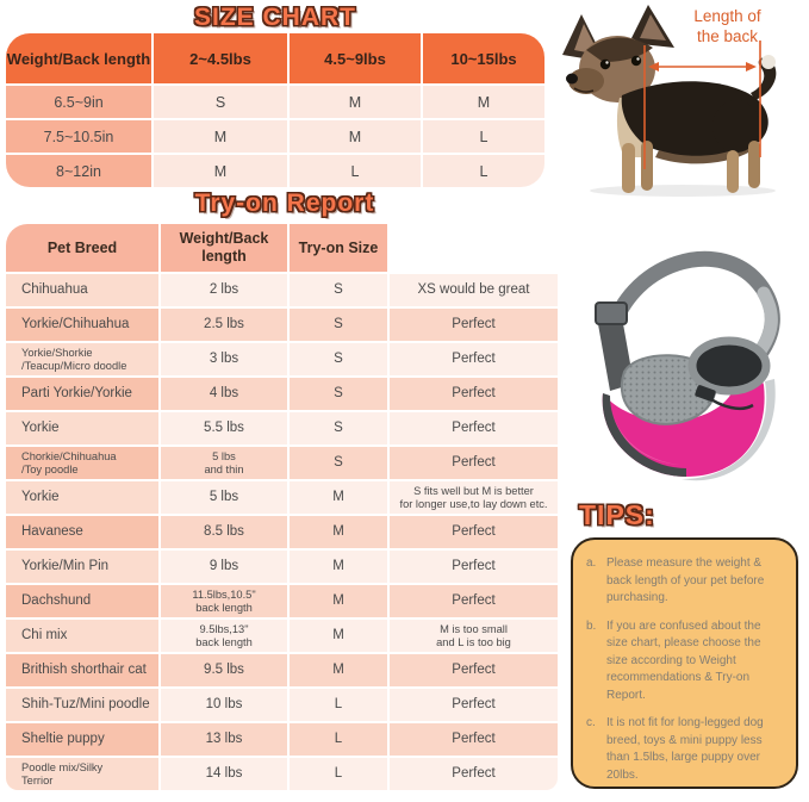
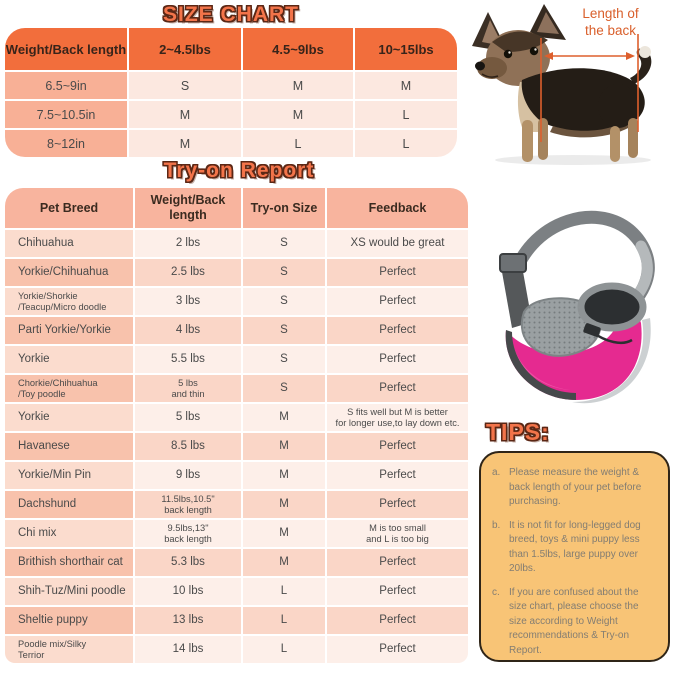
  SIZE CHART
  Try-on Report
  TIPS:
  Weight/Back length
  2~4.5lbs
  4.5~9lbs
  10~15lbs
  6.5~9in
  S
  M
  M
  7.5~10.5in
  M
  M
  L
  8~12in
  M
  L
  L
  Pet Breed
  Weight/Back length
  Try-on Size
+ Feedback
  Chihuahua
  2 lbs
  S
  XS would be great
  Yorkie/Chihuahua
  2.5 lbs
  S
  Perfect
  Yorkie/Shorkie
  /Teacup/Micro doodle
  3 lbs
  S
  Perfect
  Parti Yorkie/Yorkie
  4 lbs
  S
  Perfect
  Yorkie
  5.5 lbs
  S
  Perfect
  Chorkie/Chihuahua
  /Toy poodle
  5 lbs
  and thin
  S
  Perfect
  Yorkie
  5 lbs
  M
  S fits well but M is better
  for longer use,to lay down etc.
  Havanese
  8.5 lbs
  M
  Perfect
  Yorkie/Min Pin
  9 lbs
  M
  Perfect
  Dachshund
  11.5lbs,10.5"
  back length
  M
  Perfect
  Chi mix
  9.5lbs,13"
  back length
  M
  M is too small
  and L is too big
  Brithish shorthair cat
- 9.5 lbs
+ 5.3 lbs
  M
  Perfect
  Shih-Tuz/Mini poodle
  10 lbs
  L
  Perfect
  Sheltie puppy
  13 lbs
  L
  Perfect
  Poodle mix/Silky
  Terrior
  14 lbs
  L
  Perfect
  Length of
  the back
  a.
  Please measure the weight & back length of your pet before purchasing.
  b.
- If you are confused about the size chart, please choose the size according to Weight recommendations & Try-on Report.
+ It is not fit for long-legged dog breed, toys & mini puppy less than 1.5lbs, large puppy over 20lbs.
  c.
- It is not fit for long-legged dog breed, toys & mini puppy less than 1.5lbs, large puppy over 20lbs.
+ If you are confused about the size chart, please choose the size according to Weight recommendations & Try-on Report.
